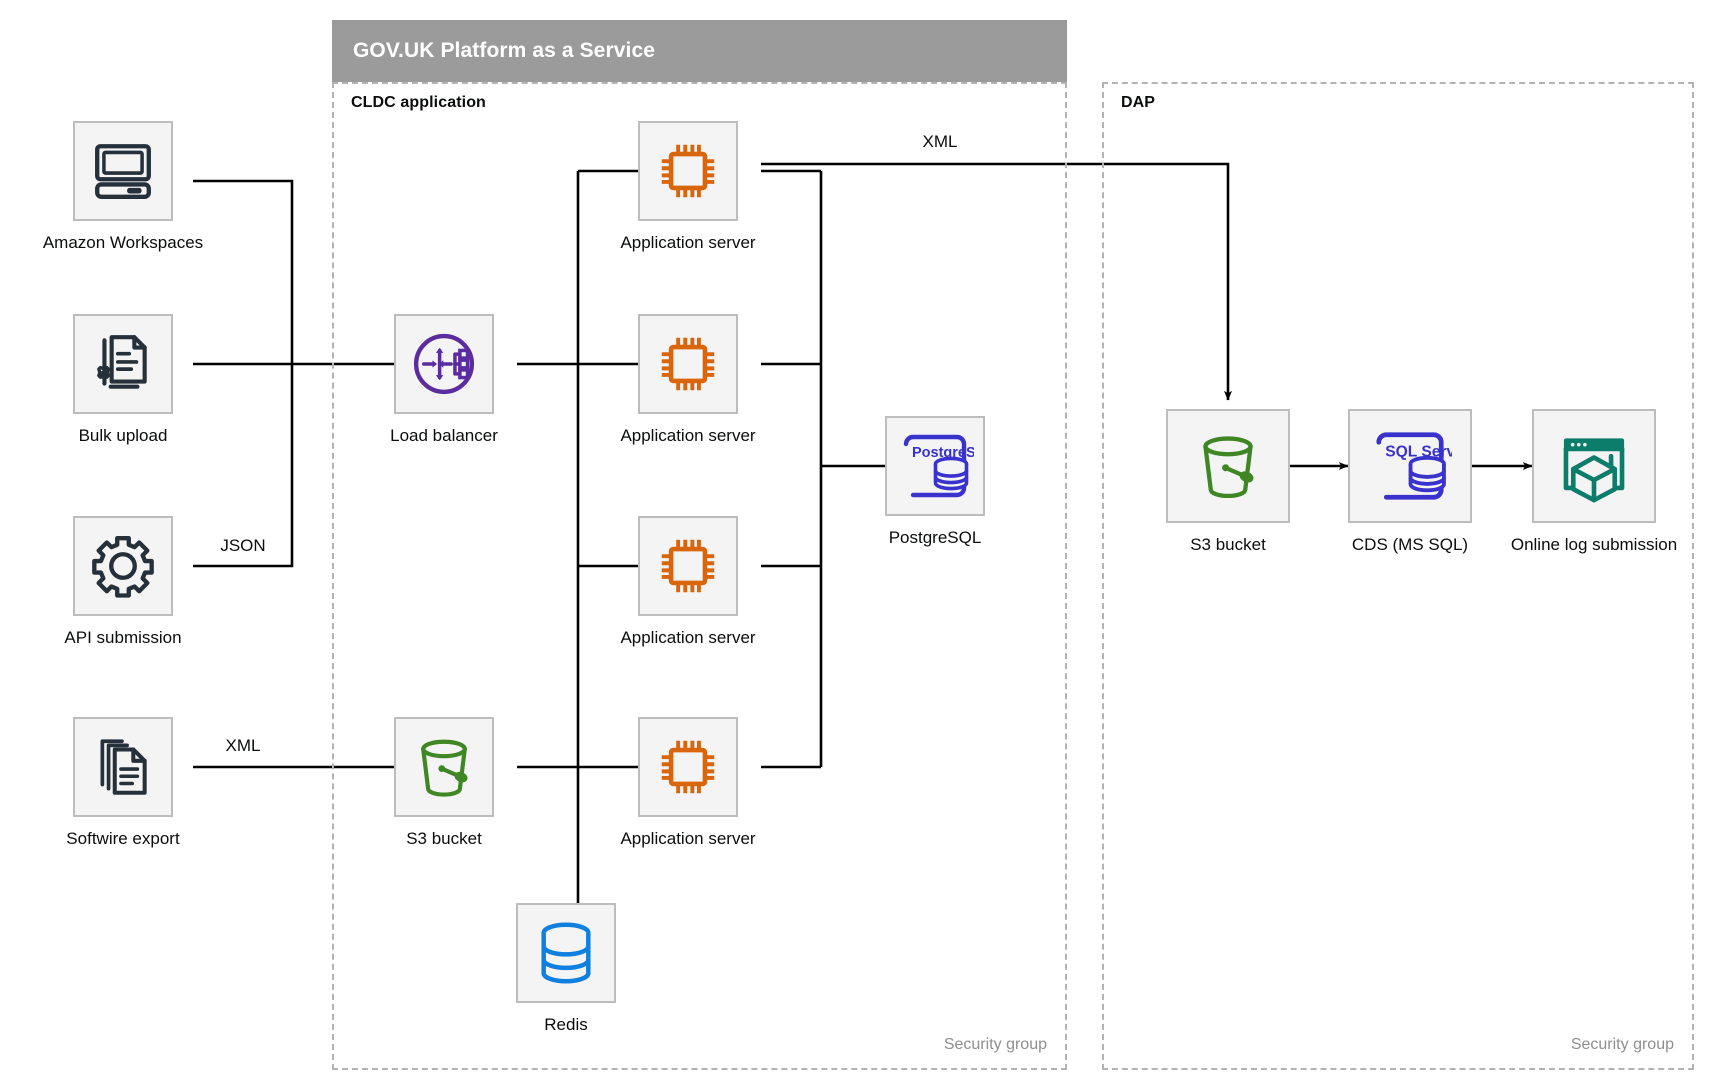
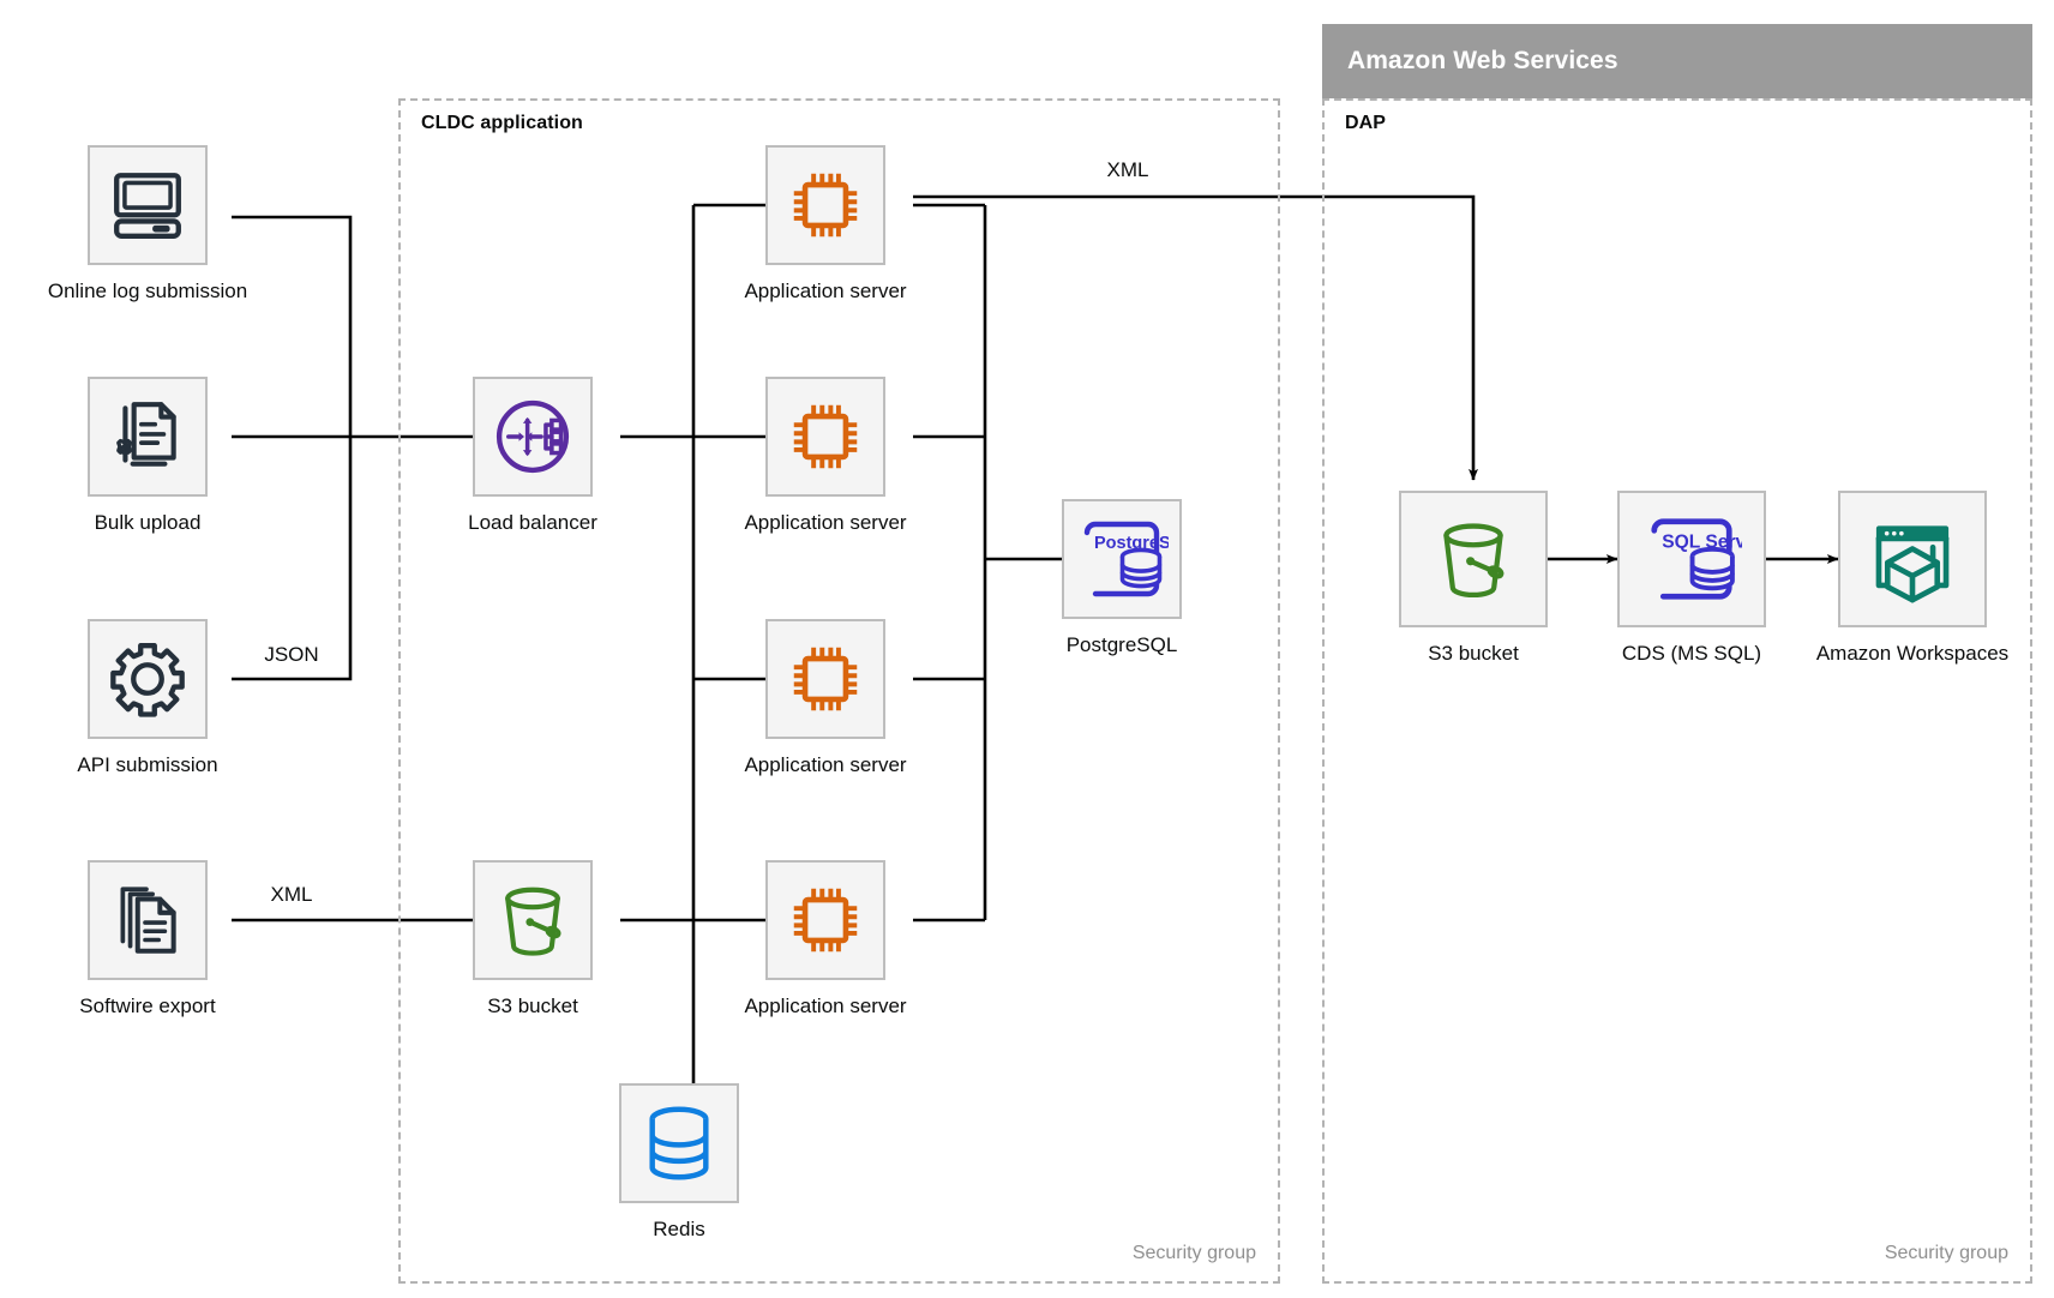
- GOV.UK Platform as a Service
  CLDC application
  Security group
+ Amazon Web Services
  DAP
  Security group
- Amazon Workspaces
+ Online log submission
  Bulk upload
  API submission
  Softwire export
  Load balancer
  Application server
  Application server
  Application server
  Application server
  PostgreS
  PostgreSQL
  S3 bucket
  Redis
  S3 bucket
  SQL Serv
  CDS (MS SQL)
- Online log submission
+ Amazon Workspaces
  JSON
  XML
  XML
